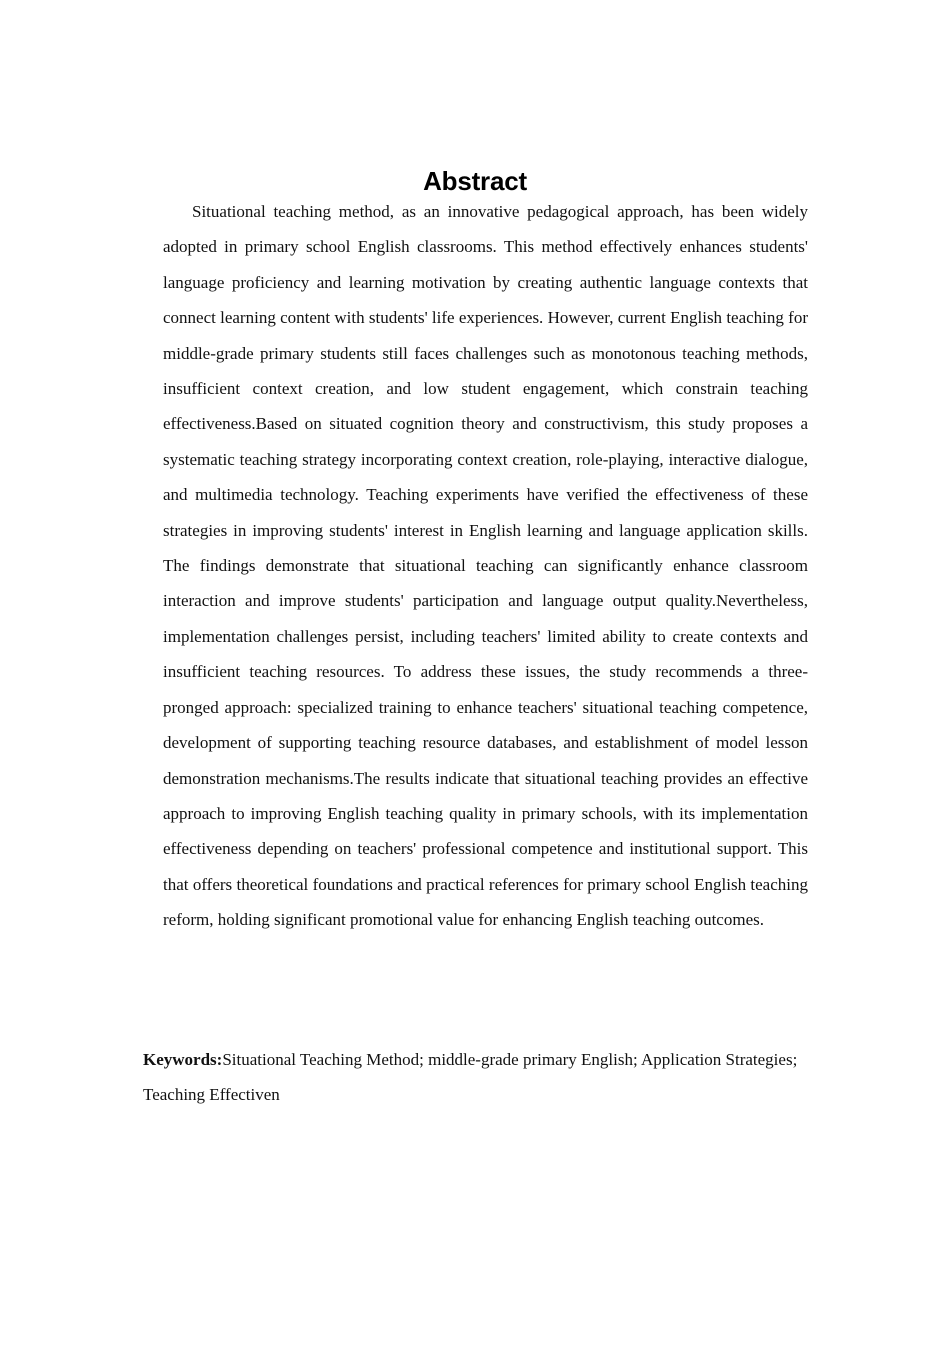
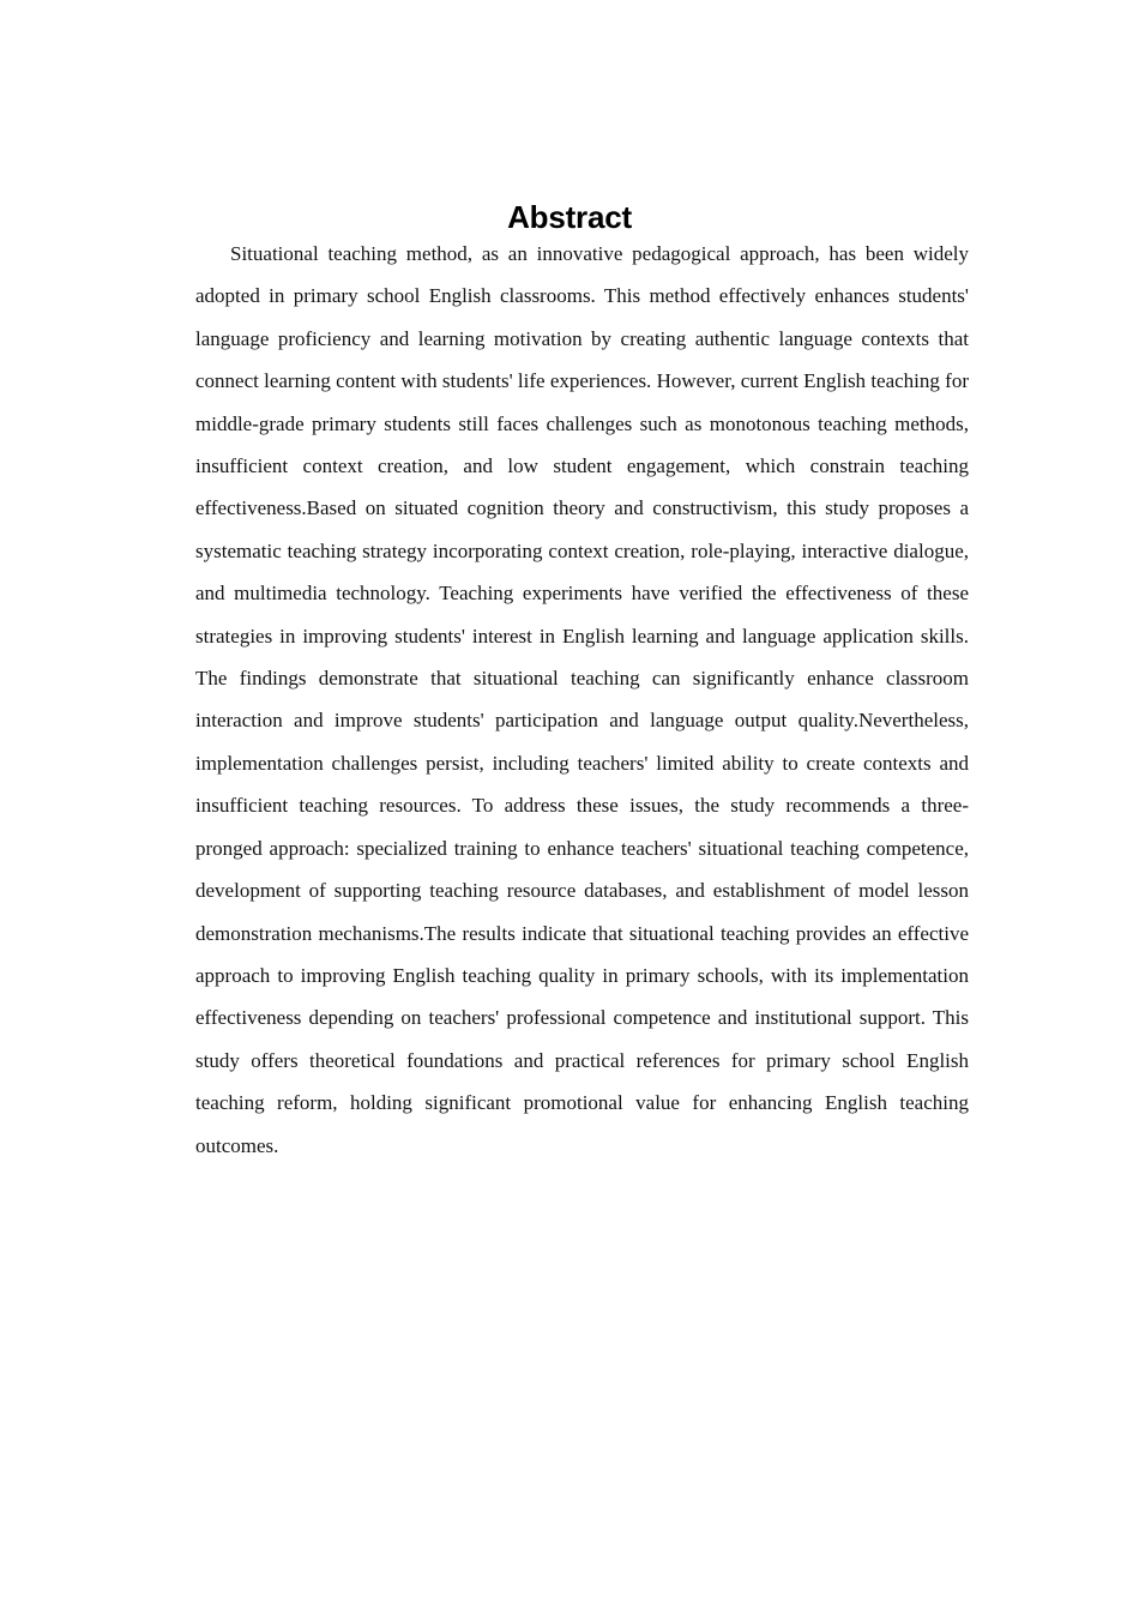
  Abstract
- Situational teaching method, as an innovative pedagogical approach, has been widely adopted in primary school English classrooms. This method effectively enhances students' language proficiency and learning motivation by creating authentic language contexts that connect learning content with students' life experiences. However, current English teaching for middle-grade primary students still faces challenges such as monotonous teaching methods, insufficient context creation, and low student engagement, which constrain teaching effectiveness.Based on situated cognition theory and constructivism, this study proposes a systematic teaching strategy incorporating context creation, role-playing, interactive dialogue, and multimedia technology. Teaching experiments have verified the effectiveness of these strategies in improving students' interest in English learning and language application skills. The findings demonstrate that situational teaching can significantly enhance classroom interaction and improve students' participation and language output quality.Nevertheless, implementation challenges persist, including teachers' limited ability to create contexts and insufficient teaching resources. To address these issues, the study recommends a three-pronged approach: specialized training to enhance teachers' situational teaching competence, development of supporting teaching resource databases, and establishment of model lesson demonstration mechanisms.The results indicate that situational teaching provides an effective approach to improving English teaching quality in primary schools, with its implementation effectiveness depending on teachers' professional competence and institutional support. This that offers theoretical foundations and practical references for primary school English teaching reform, holding significant promotional value for enhancing English teaching outcomes.
+ Situational teaching method, as an innovative pedagogical approach, has been widely adopted in primary school English classrooms. This method effectively enhances students' language proficiency and learning motivation by creating authentic language contexts that connect learning content with students' life experiences. However, current English teaching for middle-grade primary students still faces challenges such as monotonous teaching methods, insufficient context creation, and low student engagement, which constrain teaching effectiveness.Based on situated cognition theory and constructivism, this study proposes a systematic teaching strategy incorporating context creation, role-playing, interactive dialogue, and multimedia technology. Teaching experiments have verified the effectiveness of these strategies in improving students' interest in English learning and language application skills. The findings demonstrate that situational teaching can significantly enhance classroom interaction and improve students' participation and language output quality.Nevertheless, implementation challenges persist, including teachers' limited ability to create contexts and insufficient teaching resources. To address these issues, the study recommends a three-pronged approach: specialized training to enhance teachers' situational teaching competence, development of supporting teaching resource databases, and establishment of model lesson demonstration mechanisms.The results indicate that situational teaching provides an effective approach to improving English teaching quality in primary schools, with its implementation effectiveness depending on teachers' professional competence and institutional support. This study offers theoretical foundations and practical references for primary school English teaching reform, holding significant promotional value for enhancing English teaching outcomes.
- Keywords:Situational Teaching Method; middle-grade primary English; Application Strategies; Teaching Effectiven
